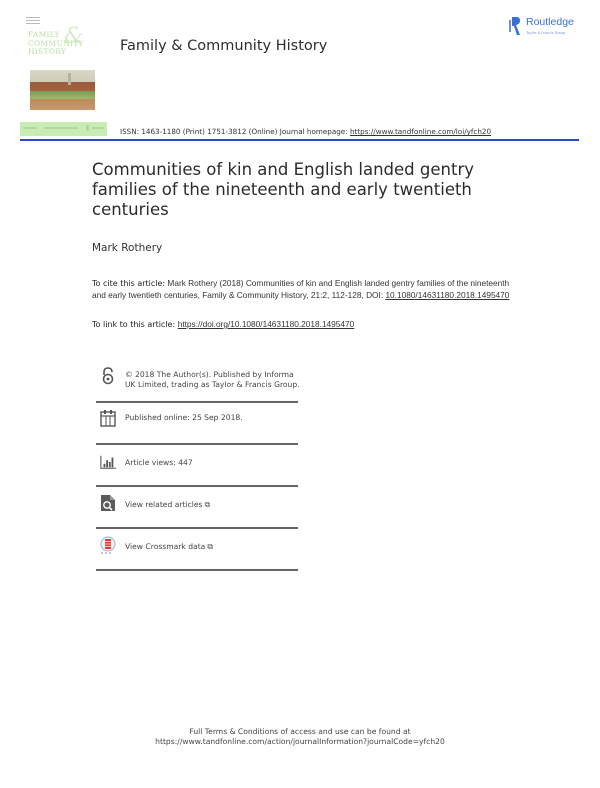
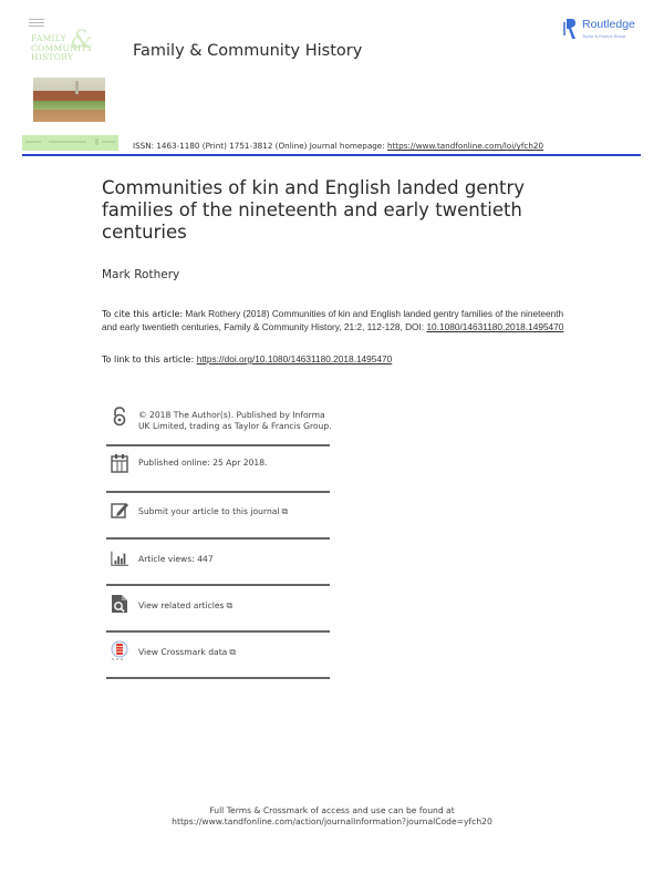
  &
  FAMILY
  COMMUNITY
  HISTORY
  Family & Community History
  Routledge
  ISSN: 1463-1180 (Print) 1751-3812 (Online) Journal homepage: https://www.tandfonline.com/loi/yfch20
  Communities of kin and English landed gentry families of the nineteenth and early twentieth centuries
  Mark Rothery
  To cite this article: Mark Rothery (2018) Communities of kin and English landed gentry families of the nineteenth and early twentieth centuries, Family & Community History, 21:2, 112-128, DOI: 10.1080/14631180.2018.1495470
  To link to this article: https://doi.org/10.1080/14631180.2018.1495470
  © 2018 The Author(s). Published by Informa UK Limited, trading as Taylor & Francis Group.
- Published online: 25 Sep 2018.
+ Published online: 25 Apr 2018.
+ Submit your article to this journal ⧉
  Article views: 447
  View related articles ⧉
  View Crossmark data ⧉
- Full Terms & Conditions of access and use can be found at
+ Full Terms & Crossmark of access and use can be found at
  https://www.tandfonline.com/action/journalInformation?journalCode=yfch20
